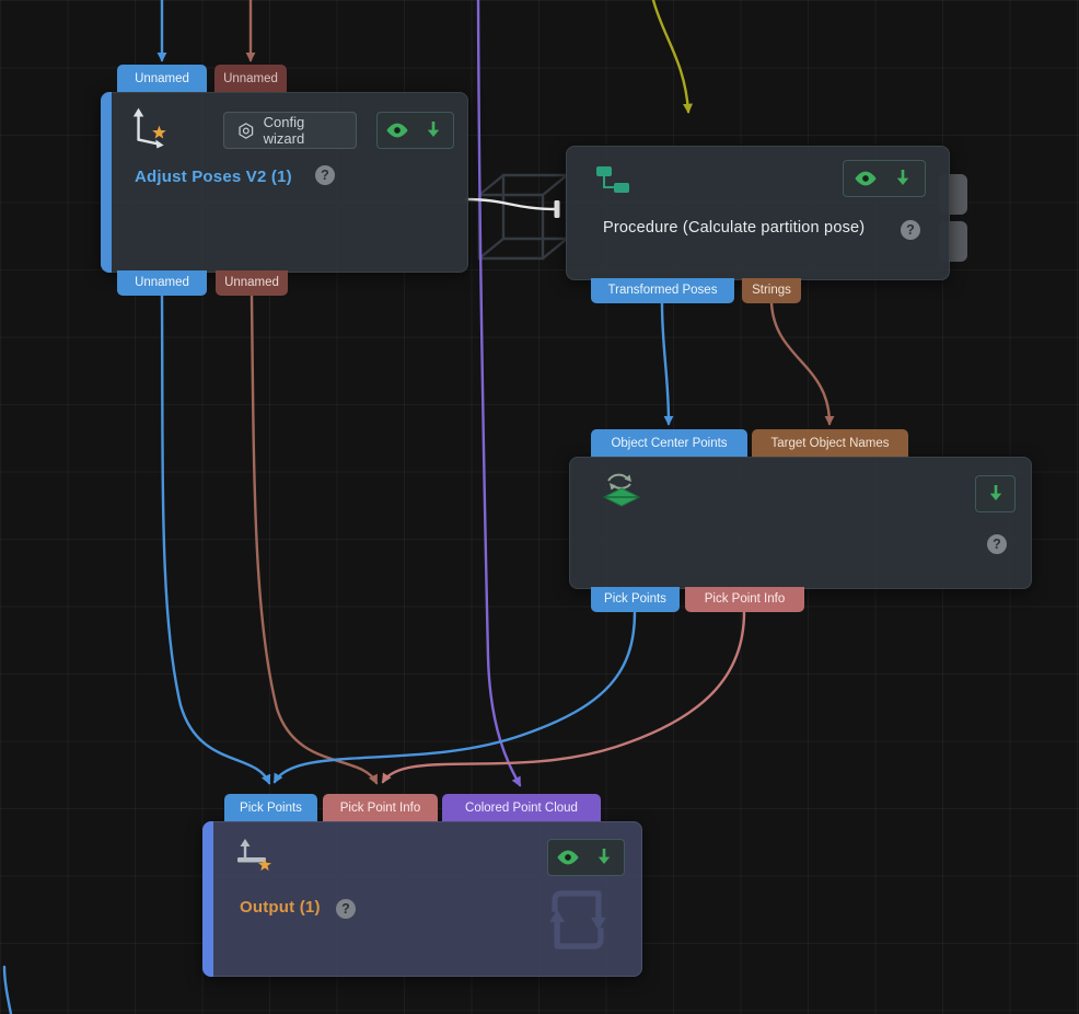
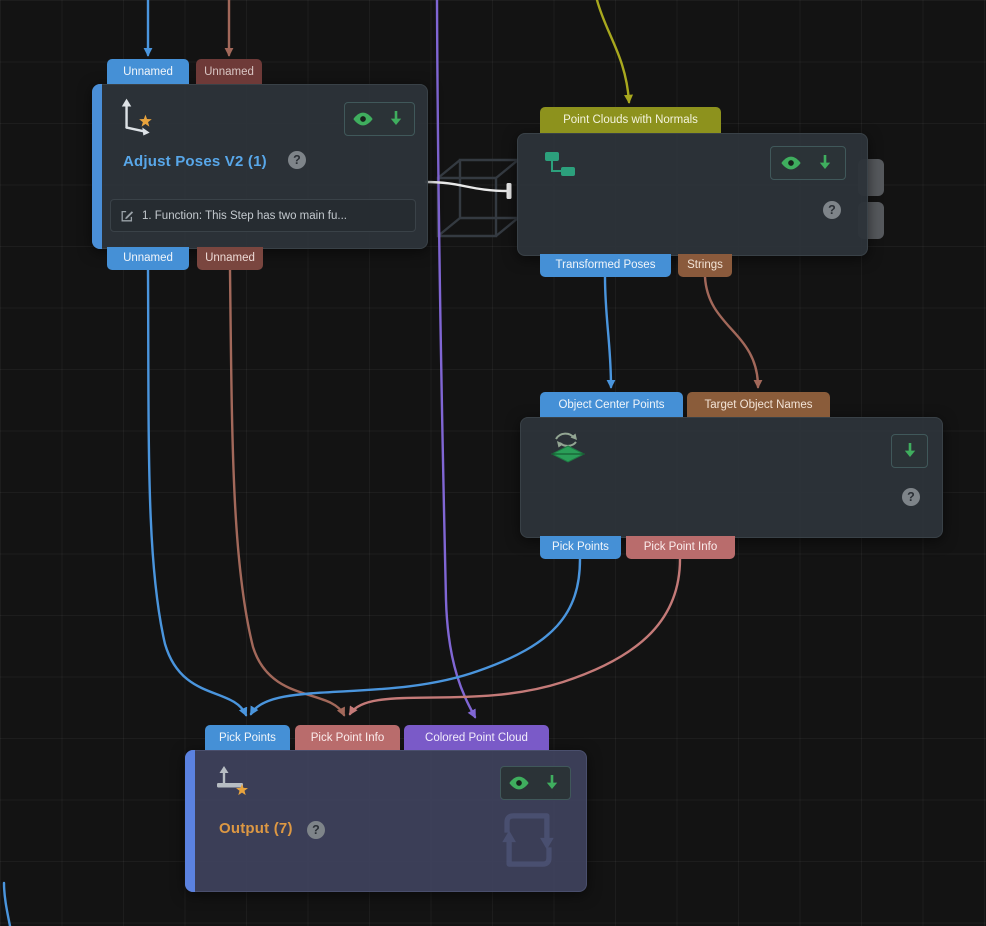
- Config wizard
  Adjust Poses V2 (1)
  ?
+ 1. Function: This Step has two main fu...
  Unnamed
  Unnamed
  Unnamed
  Unnamed
- Procedure (Calculate partition pose)
  ?
+ Point Clouds with Normals
  Transformed Poses
  Strings
  ?
  Object Center Points
  Target Object Names
  Pick Points
  Pick Point Info
- Output (1)
+ Output (7)
  ?
  Pick Points
  Pick Point Info
  Colored Point Cloud
